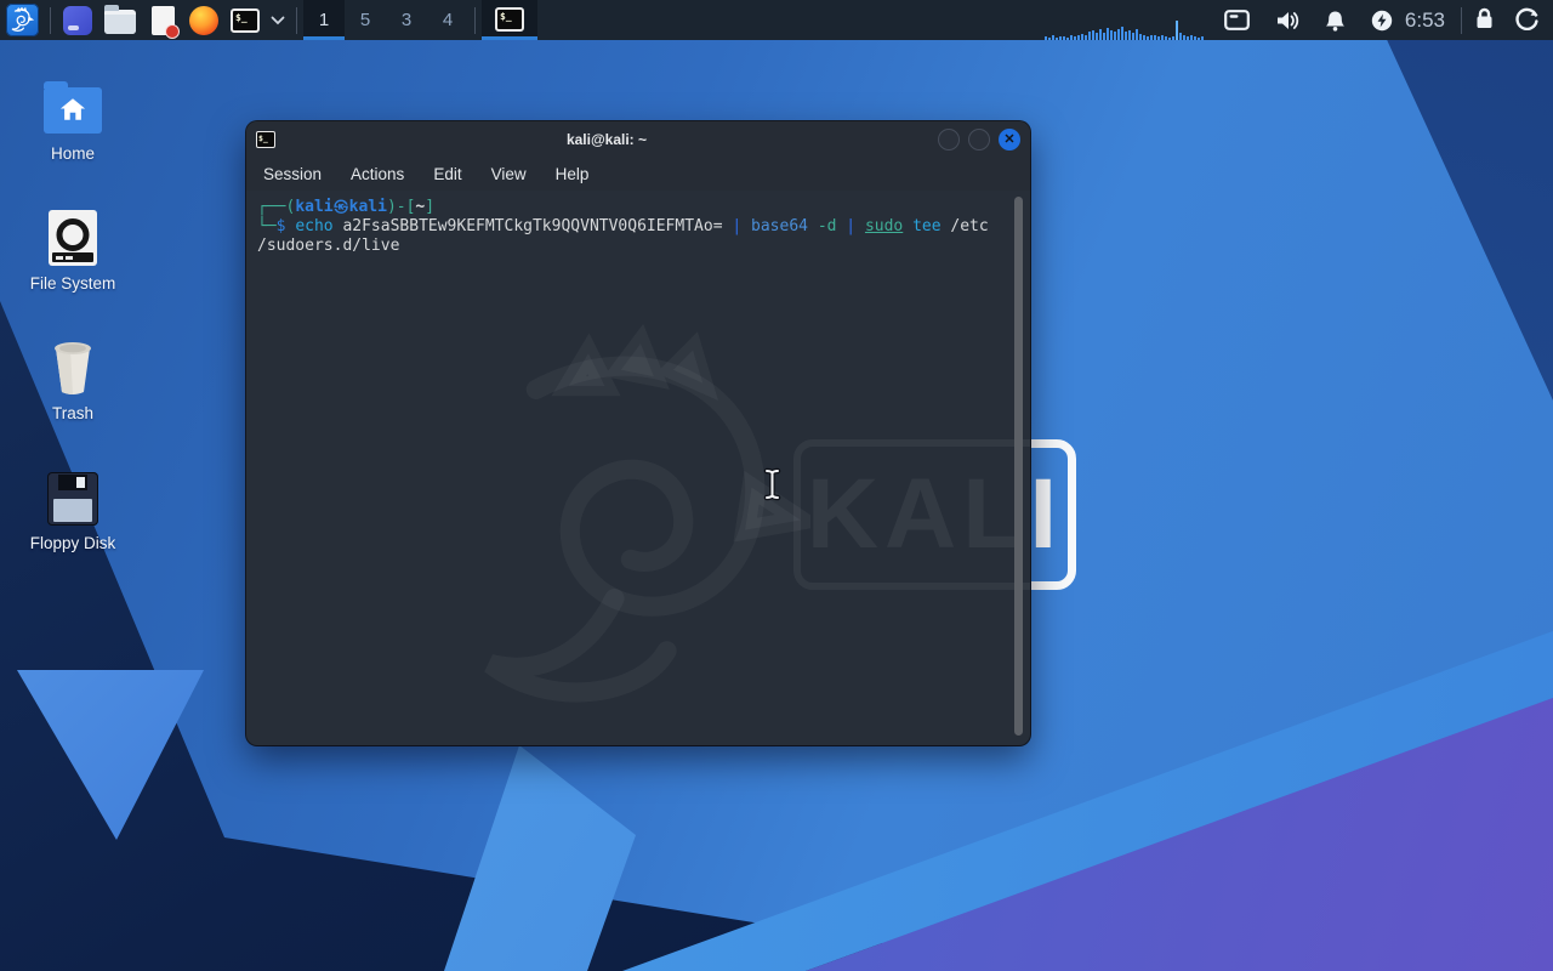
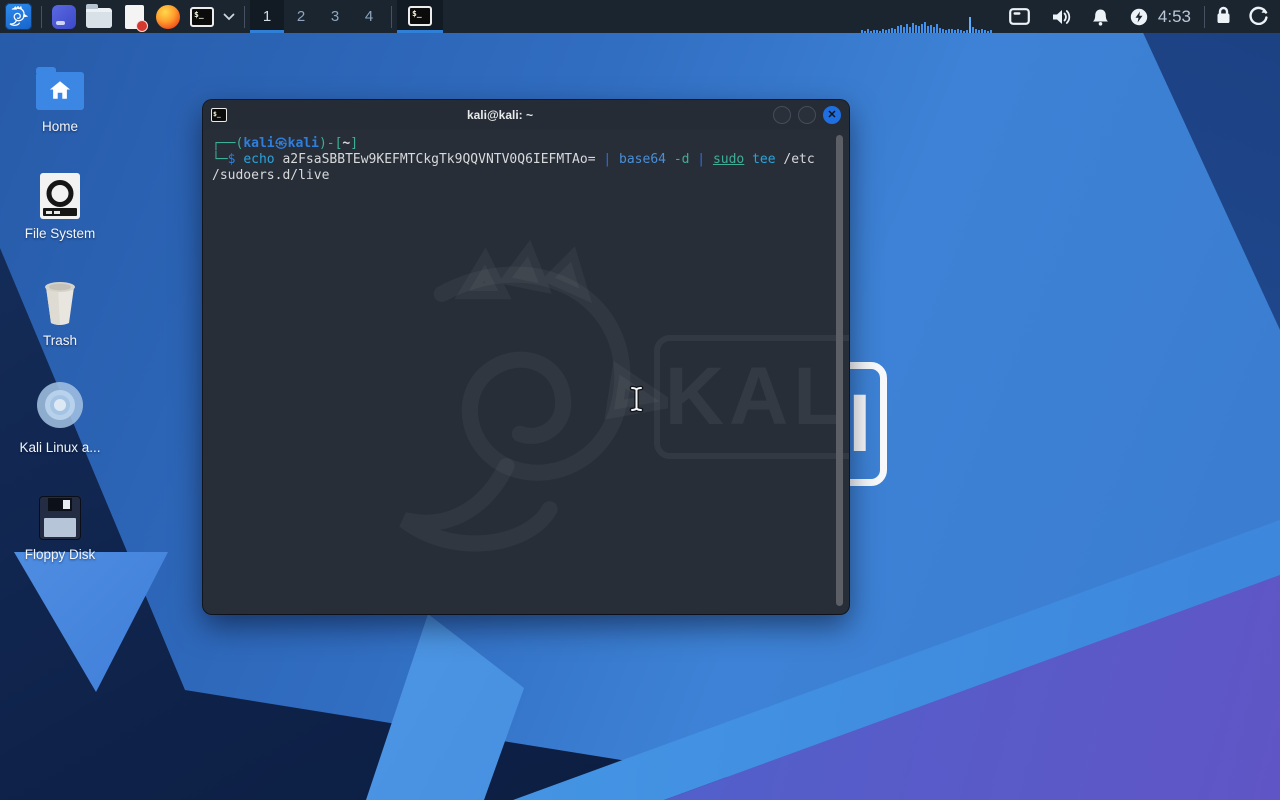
  $_
  1
- 5
+ 2
  3
  4
  $_
- 6:53
+ 4:53
  Home
  File System
  Trash
+ Kali Linux a...
  Floppy Disk
  $_
  kali@kali: ~
  ✕
- Session
- Actions
- Edit
- View
- Help
  KAL
  ┌──(kali㉿kali)-[~]
  └─$ echo a2FsaSBBTEw9KEFMTCkgTk9QQVNTV0Q6IEFMTAo= | base64 -d | sudo tee /etc
  /sudoers.d/live
